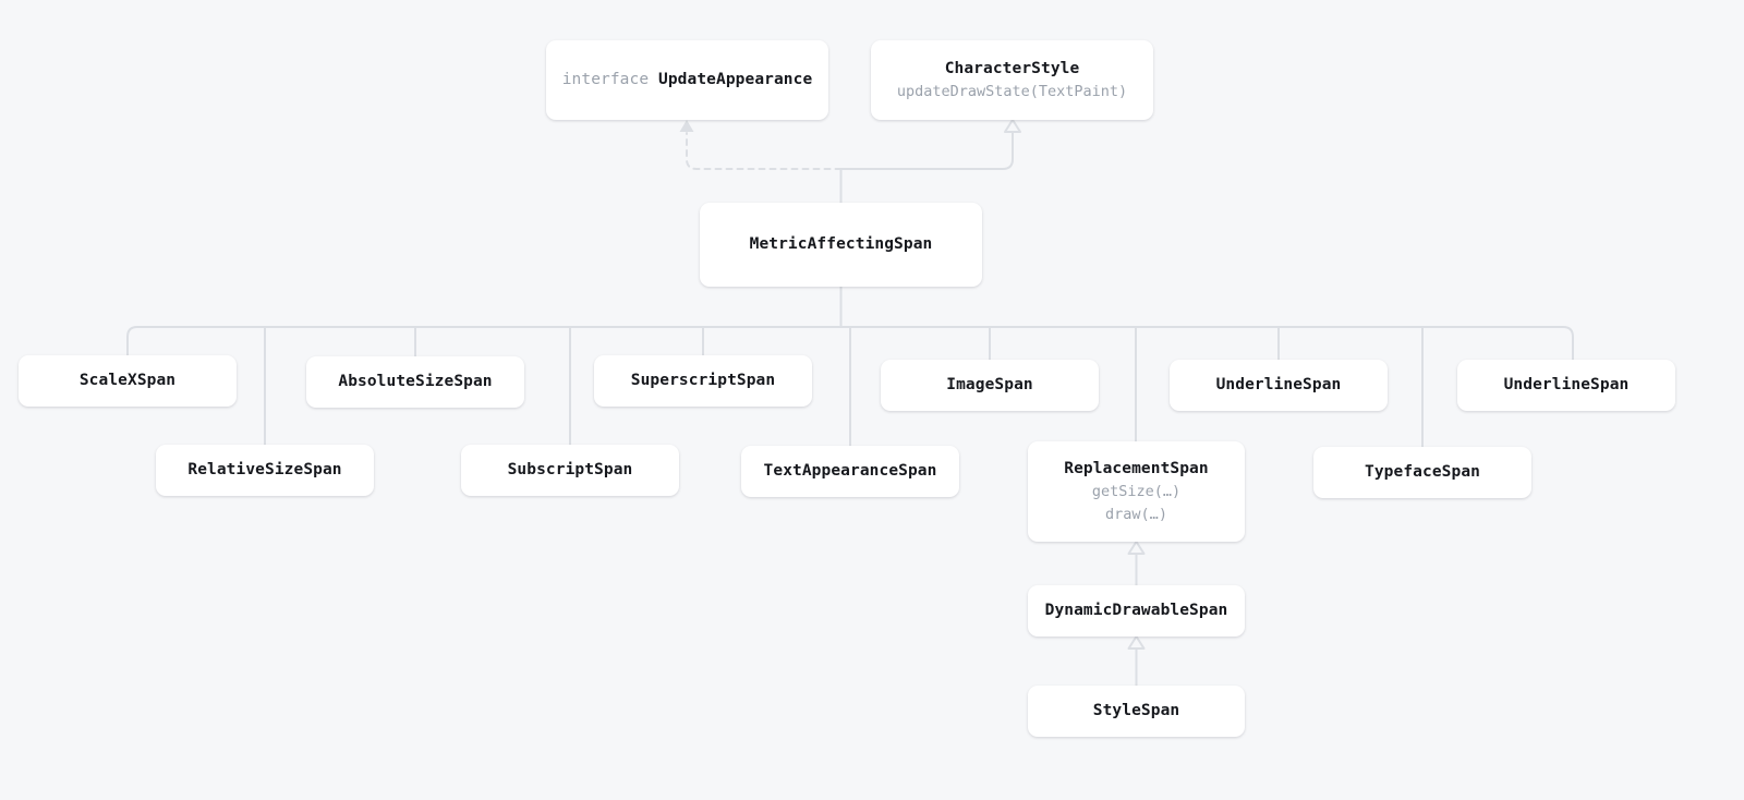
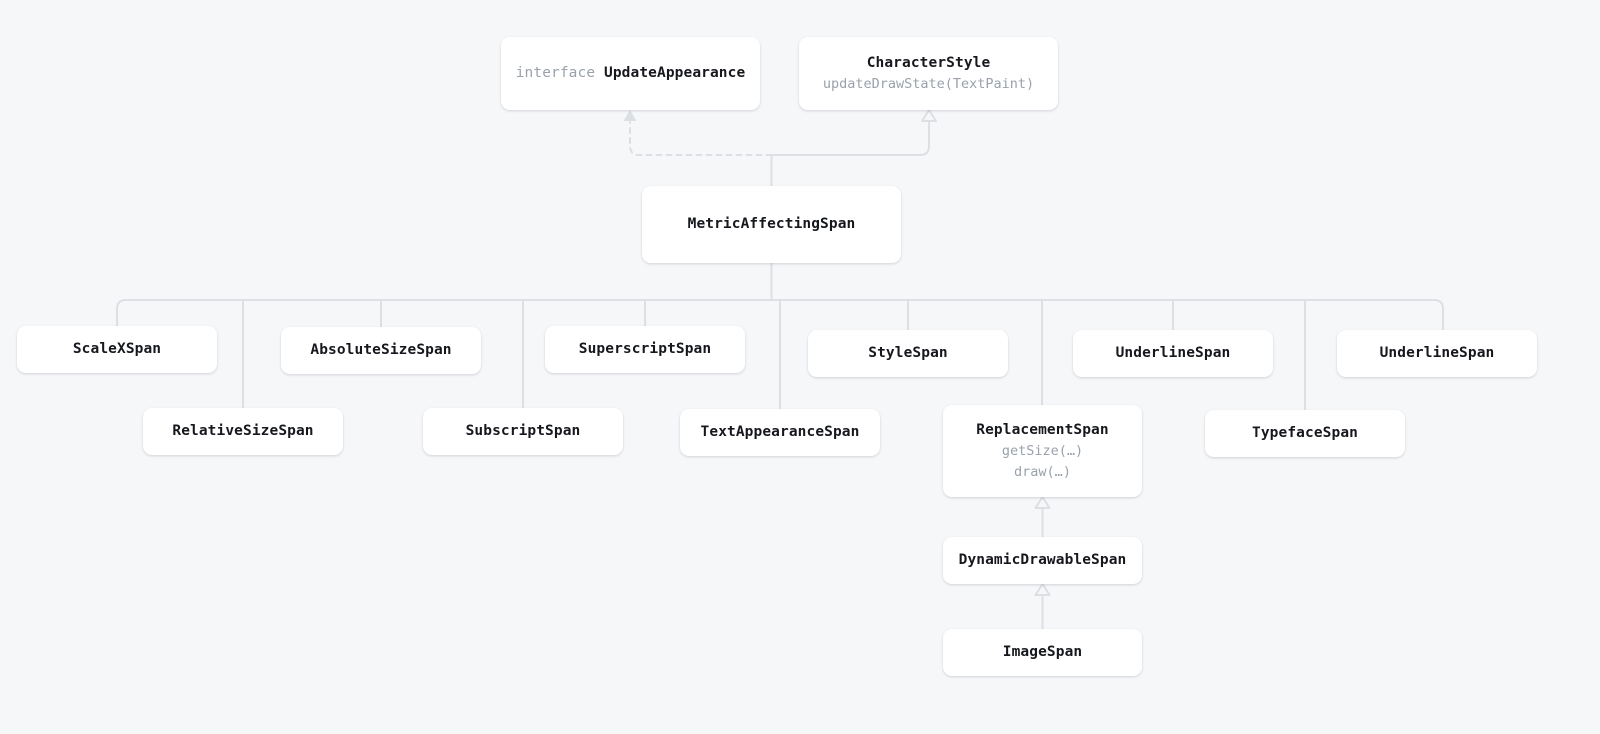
  interface UpdateAppearance
  CharacterStyle
  updateDrawState(TextPaint)
  MetricAffectingSpan
  ScaleXSpan
  RelativeSizeSpan
  AbsoluteSizeSpan
  SubscriptSpan
  SuperscriptSpan
  TextAppearanceSpan
- ImageSpan
+ StyleSpan
  ReplacementSpan
  getSize(…)
  draw(…)
  UnderlineSpan
  TypefaceSpan
  UnderlineSpan
  DynamicDrawableSpan
- StyleSpan
+ ImageSpan
